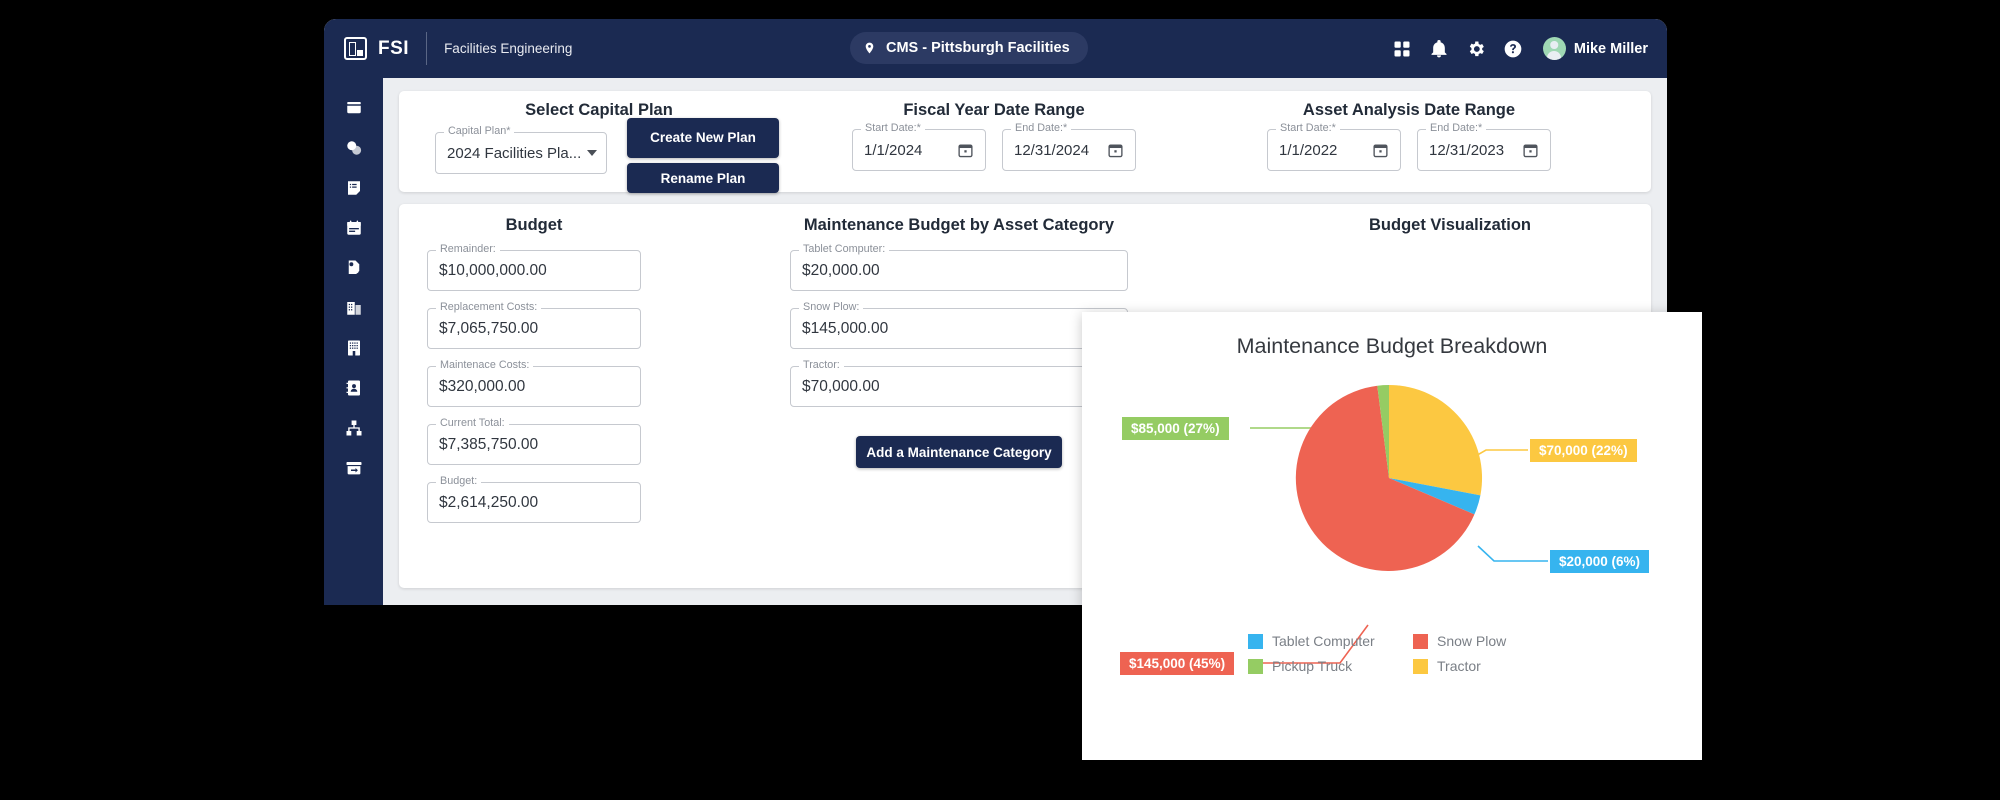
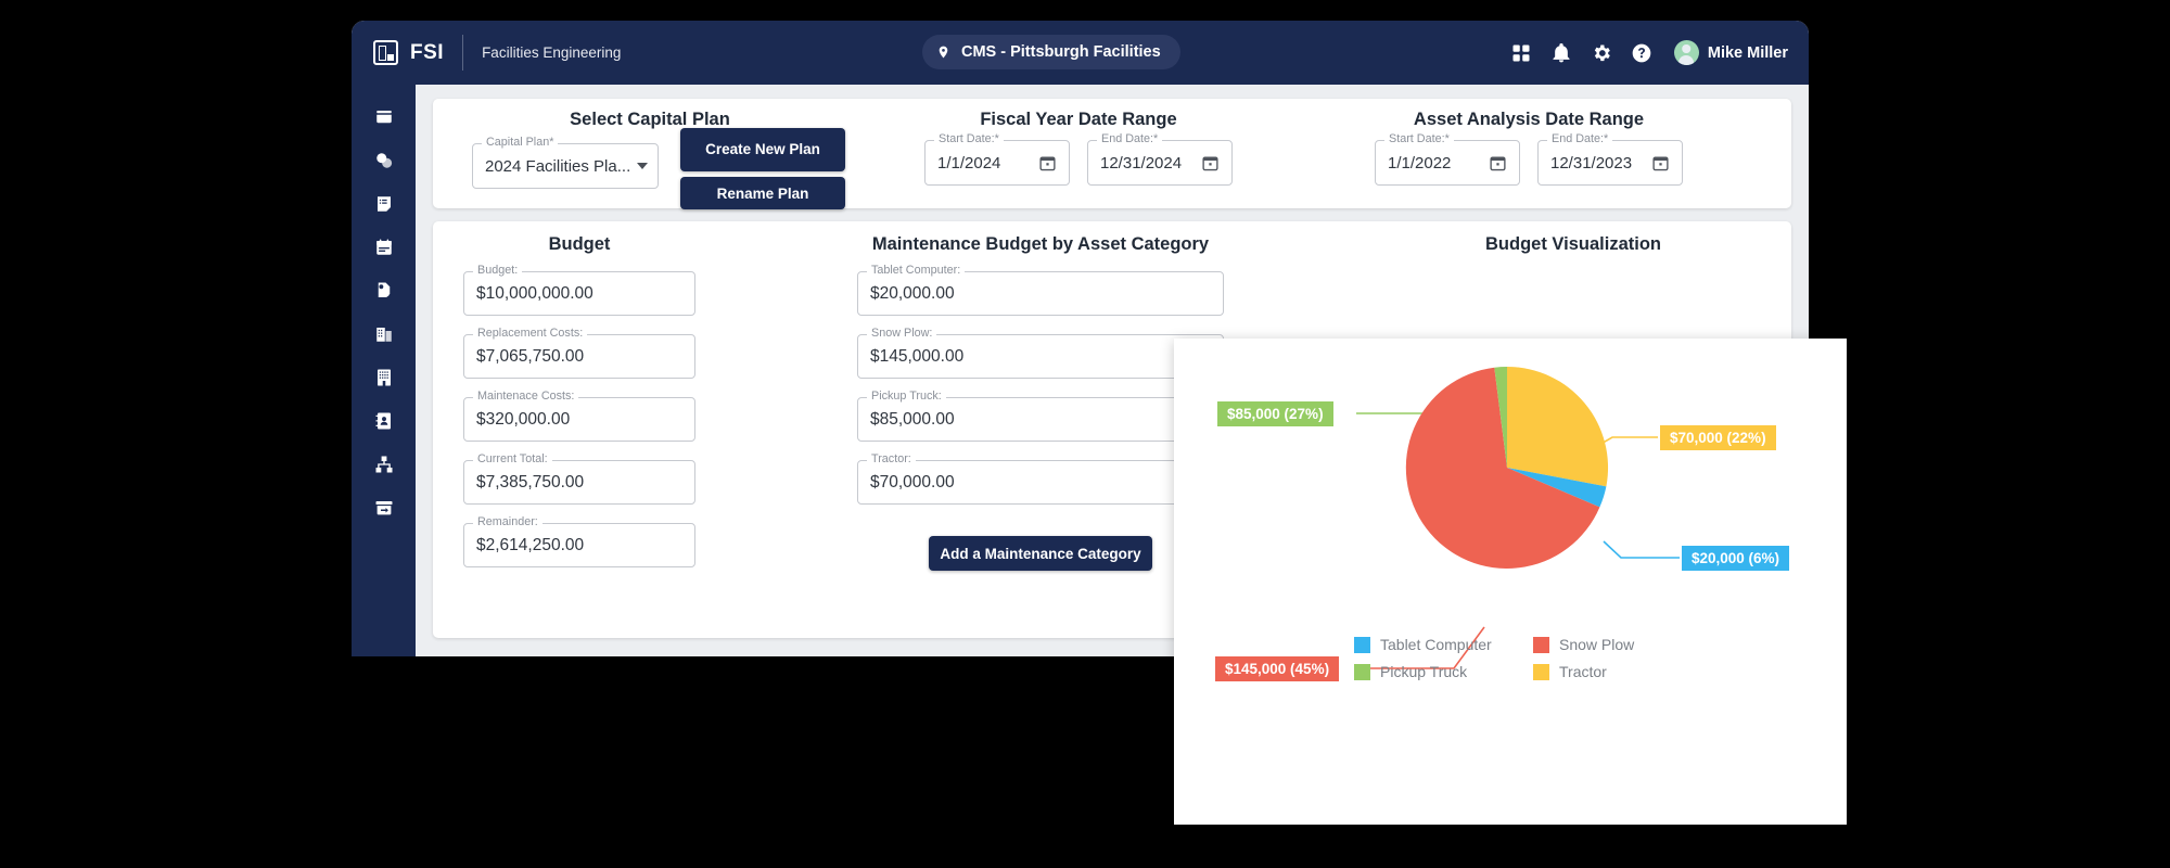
  FSI
  Facilities Engineering
  CMS - Pittsburgh Facilities
  Mike Miller
  Select Capital Plan
  Capital Plan*
  2024 Facilities Pla...
  Create New Plan
  Rename Plan
  Fiscal Year Date Range
  Start Date:*
  1/1/2024
  End Date:*
  12/31/2024
  Asset Analysis Date Range
  Start Date:*
  1/1/2022
  End Date:*
  12/31/2023
  Budget
- Remainder:
+ Budget:
  $10,000,000.00
  Replacement Costs:
  $7,065,750.00
  Maintenace Costs:
  $320,000.00
  Current Total:
  $7,385,750.00
- Budget:
+ Remainder:
  $2,614,250.00
  Maintenance Budget by Asset Category
  Tablet Computer:
  $20,000.00
  Snow Plow:
  $145,000.00
+ Pickup Truck:
+ $85,000.00
  Tractor:
  $70,000.00
  Add a Maintenance Category
  Budget Visualization
- Maintenance Budget Breakdown
  $85,000 (27%)
  $70,000 (22%)
  $20,000 (6%)
  $145,000 (45%)
  Tablet Computer
  Snow Plow
  Pickup Truck
  Tractor
